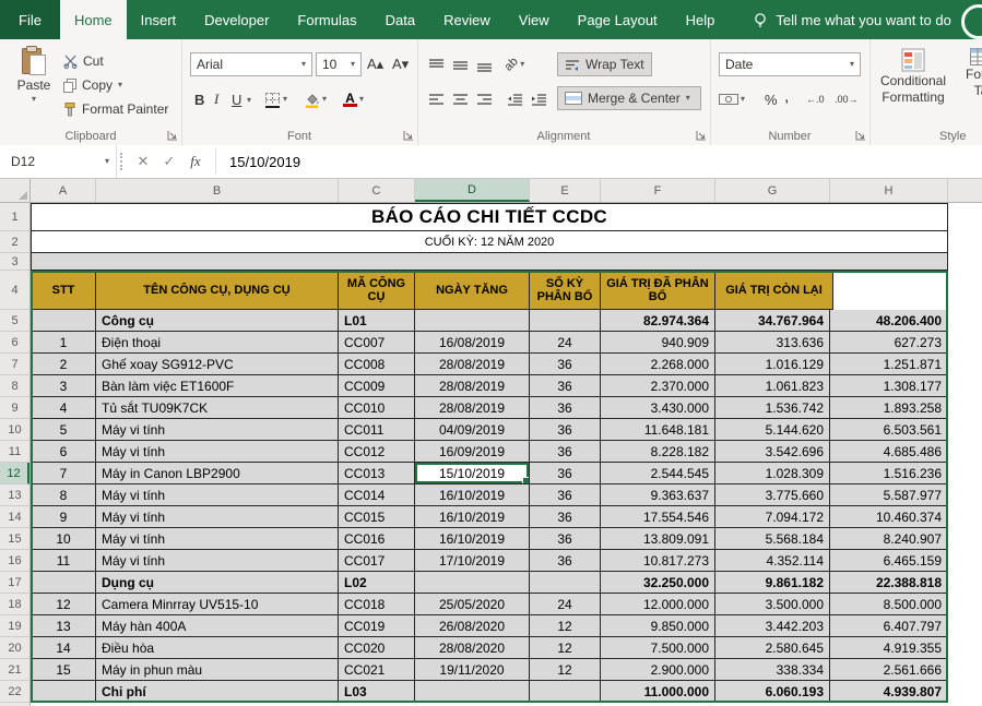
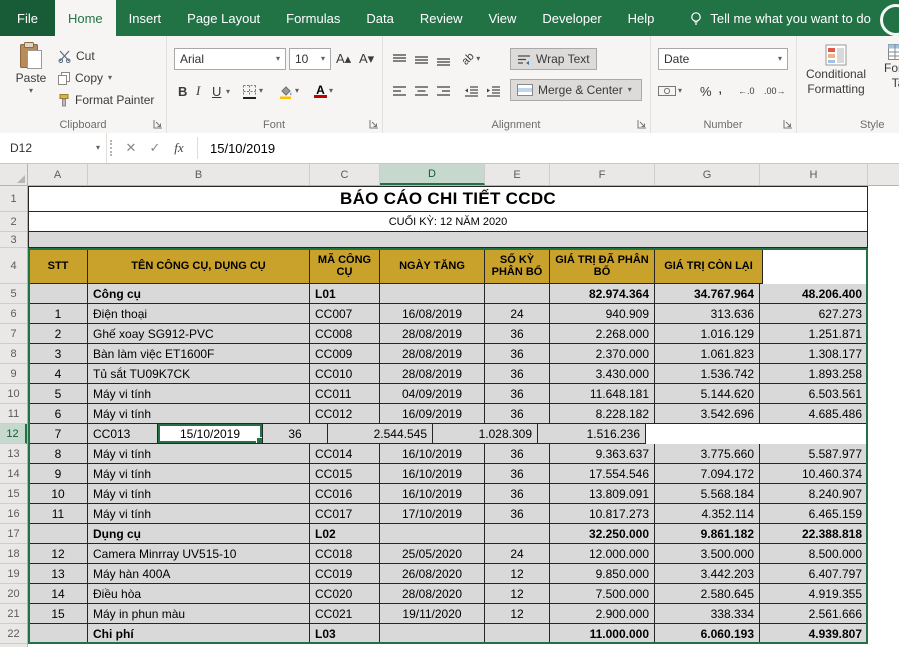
  File
  Home
  Insert
- Developer
+ Page Layout
  Formulas
  Data
  Review
  View
- Page Layout
+ Developer
  Help
  Tell me what you want to do
  Paste
  ▾
  Cut
  Copy
  ▾
  Format Painter
  Clipboard
  Arial
  ▾
  10
  ▾
  A▴
  A▾
  B
  I
  U
  ▾
  ▾
  ▾
  A
  ▾
  Font
  ▾
  Wrap Text
  Merge & Center
  ▾
  Alignment
  Date
  ▾
  ▾
  %
  ,
  ←.0
  .00→
  Number
  Conditional
  Formatting
  Style
  D12
  ▾
  ✕
  ✓
  fx
  15/10/2019
  A
  B
  C
  D
  E
  F
  G
  H
  1
  2
  3
  4
  5
  6
  7
  8
  9
  10
  11
  12
  13
  14
  15
  16
  17
  18
  19
  20
  21
  22
  BÁO CÁO CHI TIẾT CCDC
  CUỐI KỲ: 12 NĂM 2020
  STT
  TÊN CÔNG CỤ, DỤNG CỤ
  MÃ CÔNG CỤ
  NGÀY TĂNG
  SỐ KỲ PHÂN BỔ
  GIÁ TRỊ ĐÃ PHÂN BỔ
  GIÁ TRỊ CÒN LẠI
  Công cụ
  L01
  82.974.364
  34.767.964
  48.206.400
  1
  Điện thoại
  CC007
  16/08/2019
  24
  940.909
  313.636
  627.273
  2
  Ghế xoay SG912-PVC
  CC008
  28/08/2019
  36
  2.268.000
  1.016.129
  1.251.871
  3
  Bàn làm việc ET1600F
  CC009
  28/08/2019
  36
  2.370.000
  1.061.823
  1.308.177
  4
  Tủ sắt TU09K7CK
  CC010
  28/08/2019
  36
  3.430.000
  1.536.742
  1.893.258
  5
  Máy vi tính
  CC011
  04/09/2019
  36
  11.648.181
  5.144.620
  6.503.561
  6
  Máy vi tính
  CC012
  16/09/2019
  36
  8.228.182
  3.542.696
  4.685.486
  7
- Máy in Canon LBP2900
  CC013
  15/10/2019
  36
  2.544.545
  1.028.309
  1.516.236
  8
  Máy vi tính
  CC014
  16/10/2019
  36
  9.363.637
  3.775.660
  5.587.977
  9
  Máy vi tính
  CC015
  16/10/2019
  36
  17.554.546
  7.094.172
  10.460.374
  10
  Máy vi tính
  CC016
  16/10/2019
  36
  13.809.091
  5.568.184
  8.240.907
  11
  Máy vi tính
  CC017
  17/10/2019
  36
  10.817.273
  4.352.114
  6.465.159
  Dụng cụ
  L02
  32.250.000
  9.861.182
  22.388.818
  12
  Camera Minrray UV515-10
  CC018
  25/05/2020
  24
  12.000.000
  3.500.000
  8.500.000
  13
  Máy hàn 400A
  CC019
  26/08/2020
  12
  9.850.000
  3.442.203
  6.407.797
  14
  Điều hòa
  CC020
  28/08/2020
  12
  7.500.000
  2.580.645
  4.919.355
  15
  Máy in phun màu
  CC021
  19/11/2020
  12
  2.900.000
  338.334
  2.561.666
  Chi phí
  L03
  11.000.000
  6.060.193
  4.939.807
